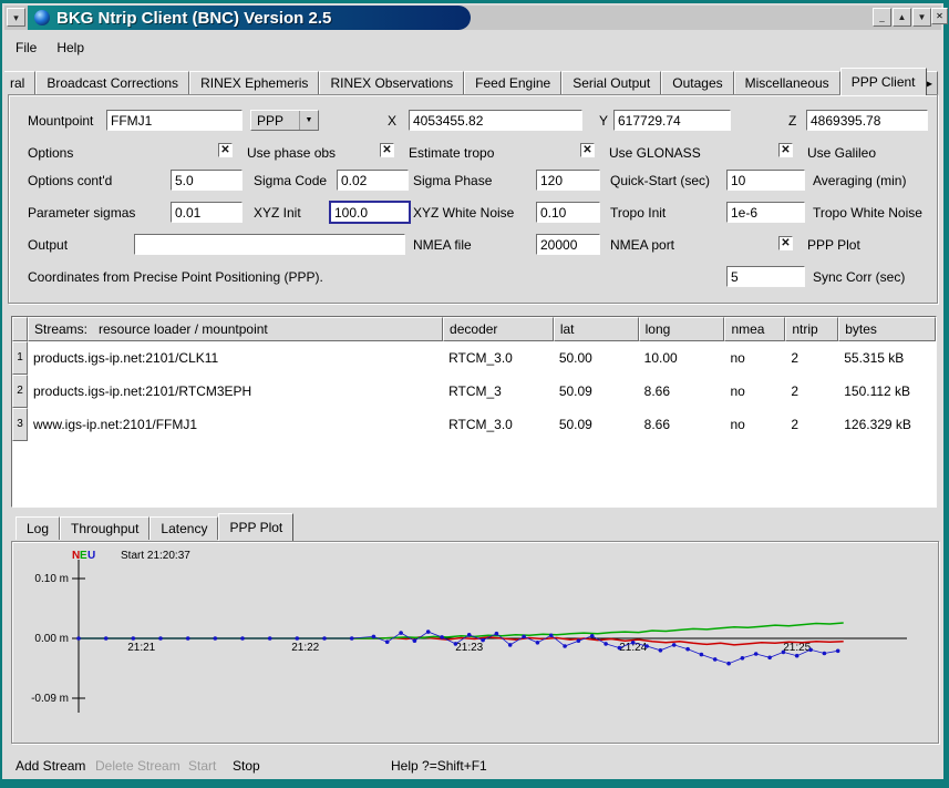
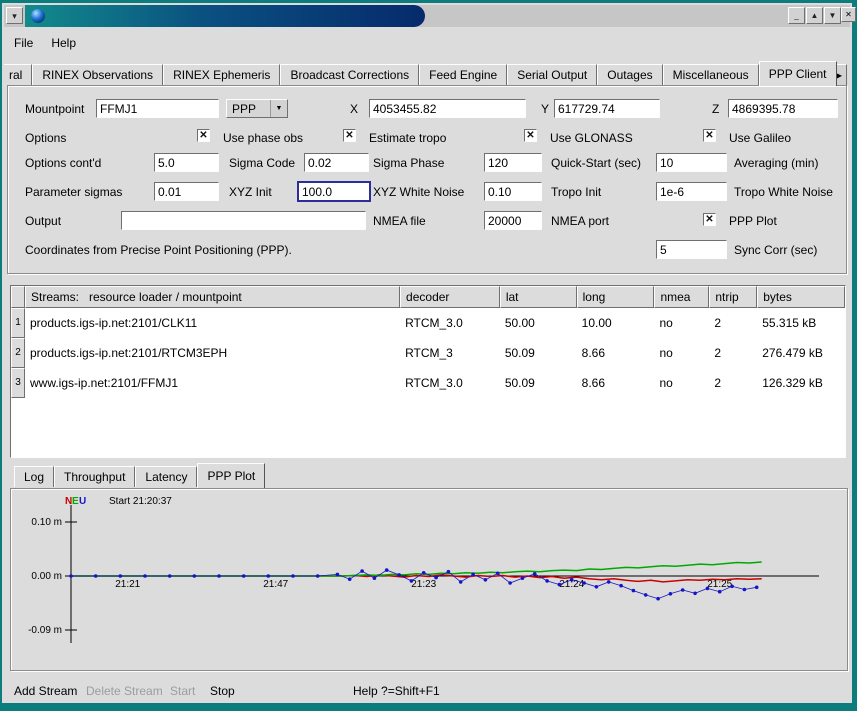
  ▾
- BKG Ntrip Client (BNC) Version 2.5
  _
  ▲
  ▼
  ✕
  File
  Help
  ral
- Broadcast Corrections
+ RINEX Observations
  RINEX Ephemeris
- RINEX Observations
+ Broadcast Corrections
  Feed Engine
  Serial Output
  Outages
  Miscellaneous
  PPP Client
  ▶
  Mountpoint
  FFMJ1
  PPP
  X
  4053455.82
  Y
  617729.74
  Z
  4869395.78
  Options
  ✕
  Use phase obs
  ✕
  Estimate tropo
  ✕
  Use GLONASS
  ✕
  Use Galileo
  Options cont'd
  5.0
  Sigma Code
  0.02
  Sigma Phase
  120
  Quick-Start (sec)
  10
  Averaging (min)
  Parameter sigmas
  0.01
  XYZ Init
  100.0
  XYZ White Noise
  0.10
  Tropo Init
  1e-6
  Tropo White Noise
  Output
  NMEA file
  20000
  NMEA port
  ✕
  PPP Plot
  Coordinates from Precise Point Positioning (PPP).
  5
  Sync Corr (sec)
  Streams: resource loader / mountpoint
  decoder
  lat
  long
  nmea
  ntrip
  bytes
  1
  products.igs-ip.net:2101/CLK11
  RTCM_3.0
  50.00
  10.00
  no
  2
  55.315 kB
  2
  products.igs-ip.net:2101/RTCM3EPH
  RTCM_3
  50.09
  8.66
  no
  2
- 150.112 kB
+ 276.479 kB
  3
  www.igs-ip.net:2101/FFMJ1
  RTCM_3.0
  50.09
  8.66
  no
  2
  126.329 kB
  Log
  Throughput
  Latency
  PPP Plot
  0.10 m
  0.00 m
  -0.09 m
  21:21
- 21:22
+ 21:47
  21:23
  21:24
  21:25
  N
  E
  U
  Start 21:20:37
  Add Stream
  Delete Stream
  Start
  Stop
  Help ?=Shift+F1
